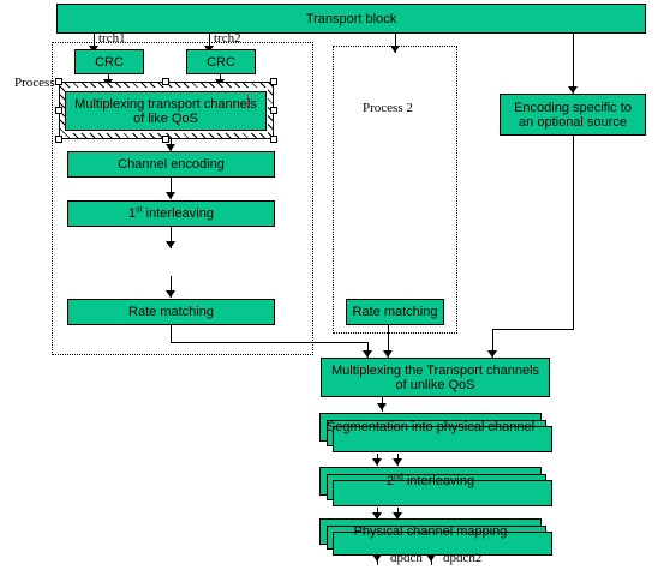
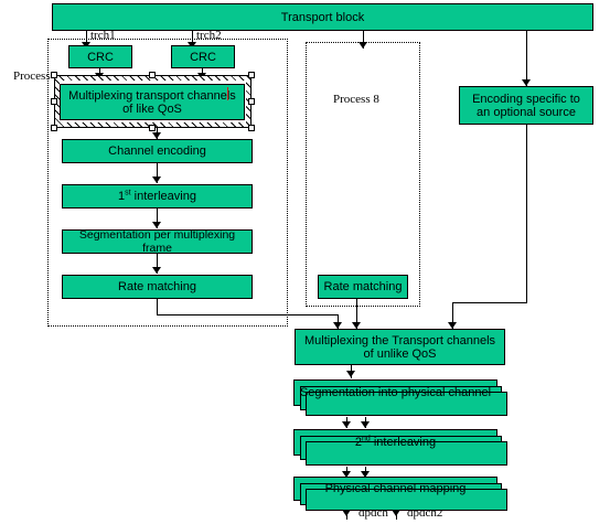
  Transport block
  Process
- Process 2
+ Process 8
  trch1
  trch2
  CRC
  CRC
  Multiplexing transport channels
  of like QoS
  Channel encoding
  1 interleaving
+ Segmentation per multiplexing frame
  Rate matching
  Rate matching
  Encoding specific to
  an optional source
  Multiplexing the Transport channels
  of unlike QoS
  Segmentation into physical channel
  2 interleaving
  Physical channel mapping
  dpdch
  dpdch2
